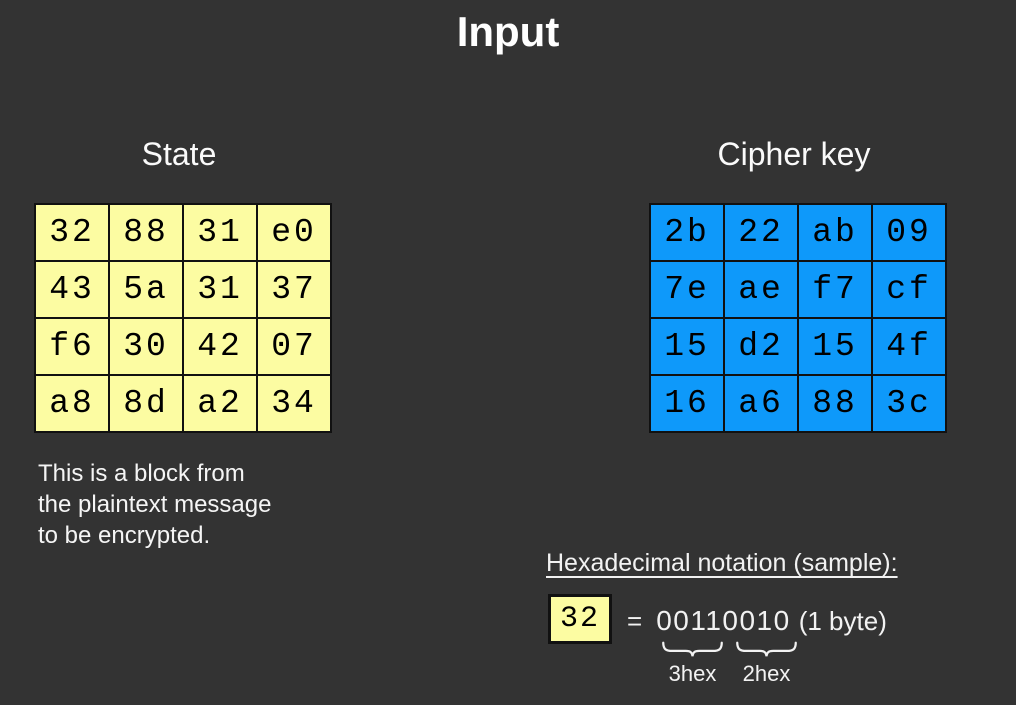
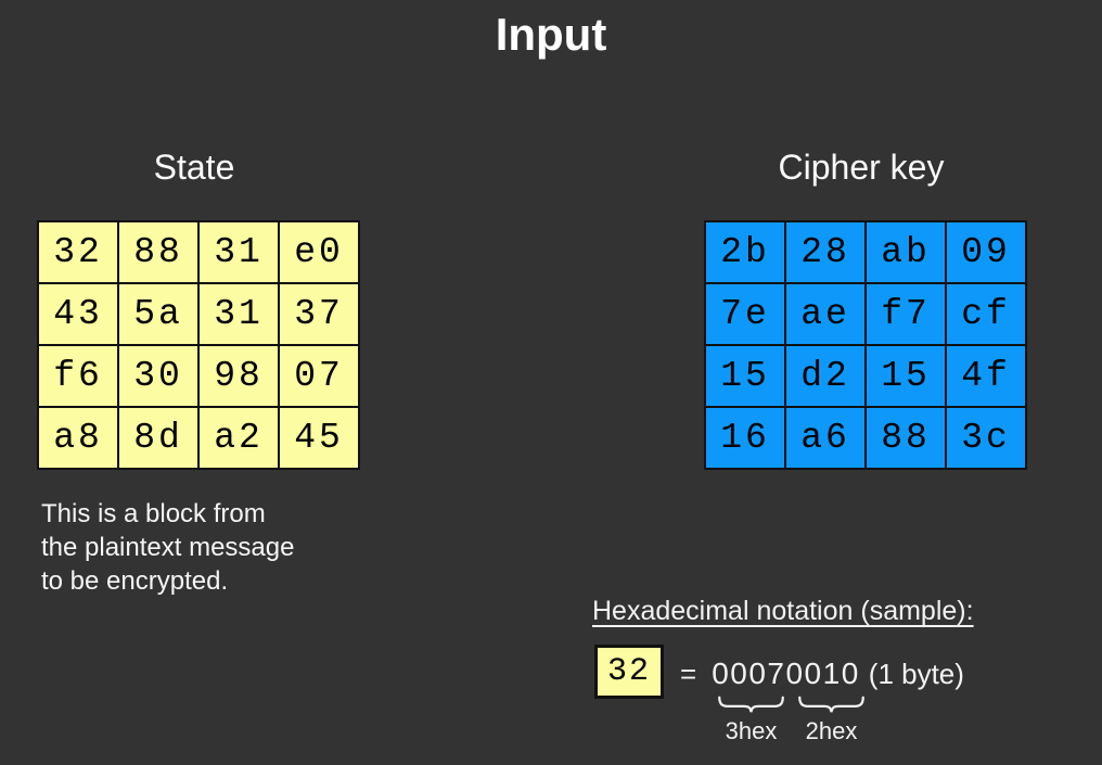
  Input
  State
  Cipher key
  32	88	31	e0
  43	5a	31	37
- f6	30	42	07
+ f6	30	98	07
- a8	8d	a2	34
+ a8	8d	a2	45
- 2b	22	ab	09
+ 2b	28	ab	09
  7e	ae	f7	cf
  15	d2	15	4f
  16	a6	88	3c
  This is a block from
  the plaintext message
  to be encrypted.
  Hexadecimal notation (sample):
  32
  =
- 0011
+ 0007
  0010
  (1 byte)
  3hex
  2hex
